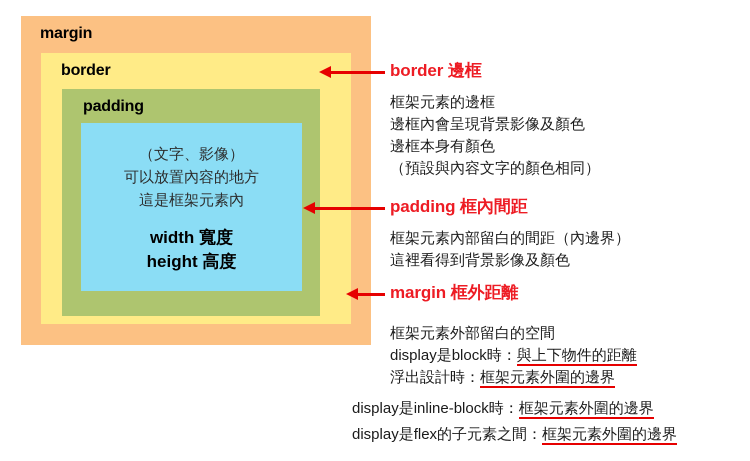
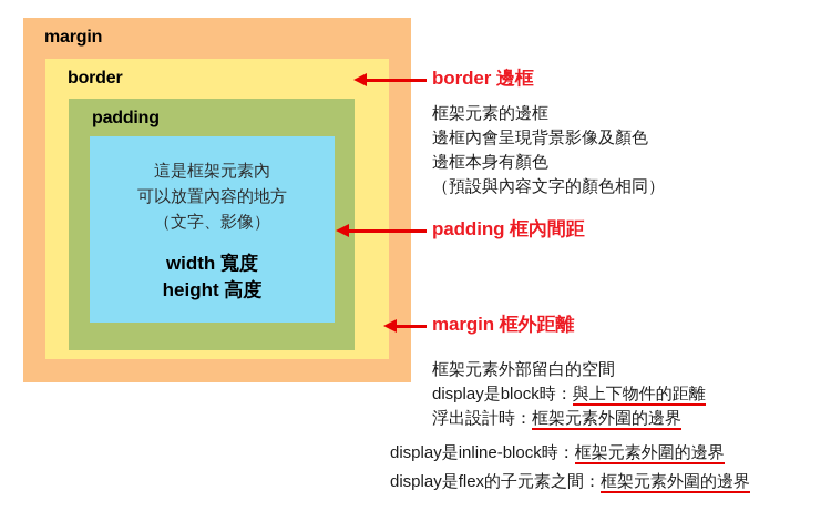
  margin
  border
  padding
- （文字、影像）
+ 這是框架元素內
  可以放置內容的地方
- 這是框架元素內
+ （文字、影像）
  width 寬度
  height 高度
  border 邊框
  框架元素的邊框
  邊框內會呈現背景影像及顏色
  邊框本身有顏色
  （預設與內容文字的顏色相同）
  padding 框內間距
- 框架元素內部留白的間距（內邊界）
- 這裡看得到背景影像及顏色
  margin 框外距離
  框架元素外部留白的空間
  display是block時：與上下物件的距離
  浮出設計時：框架元素外圍的邊界
  display是inline-block時：框架元素外圍的邊界
  display是flex的子元素之間：框架元素外圍的邊界
